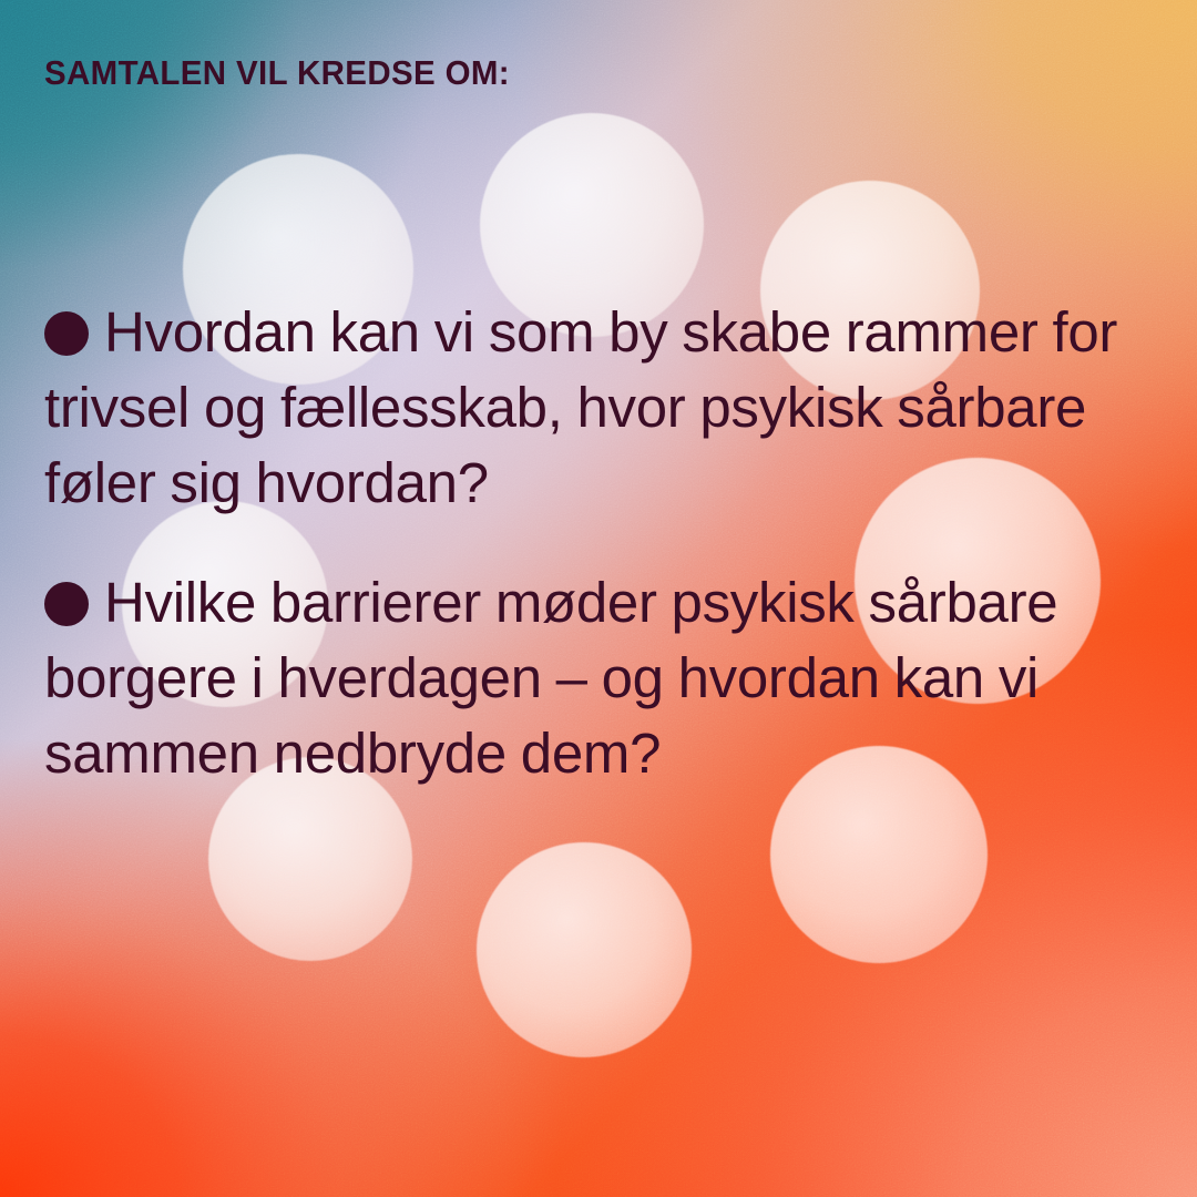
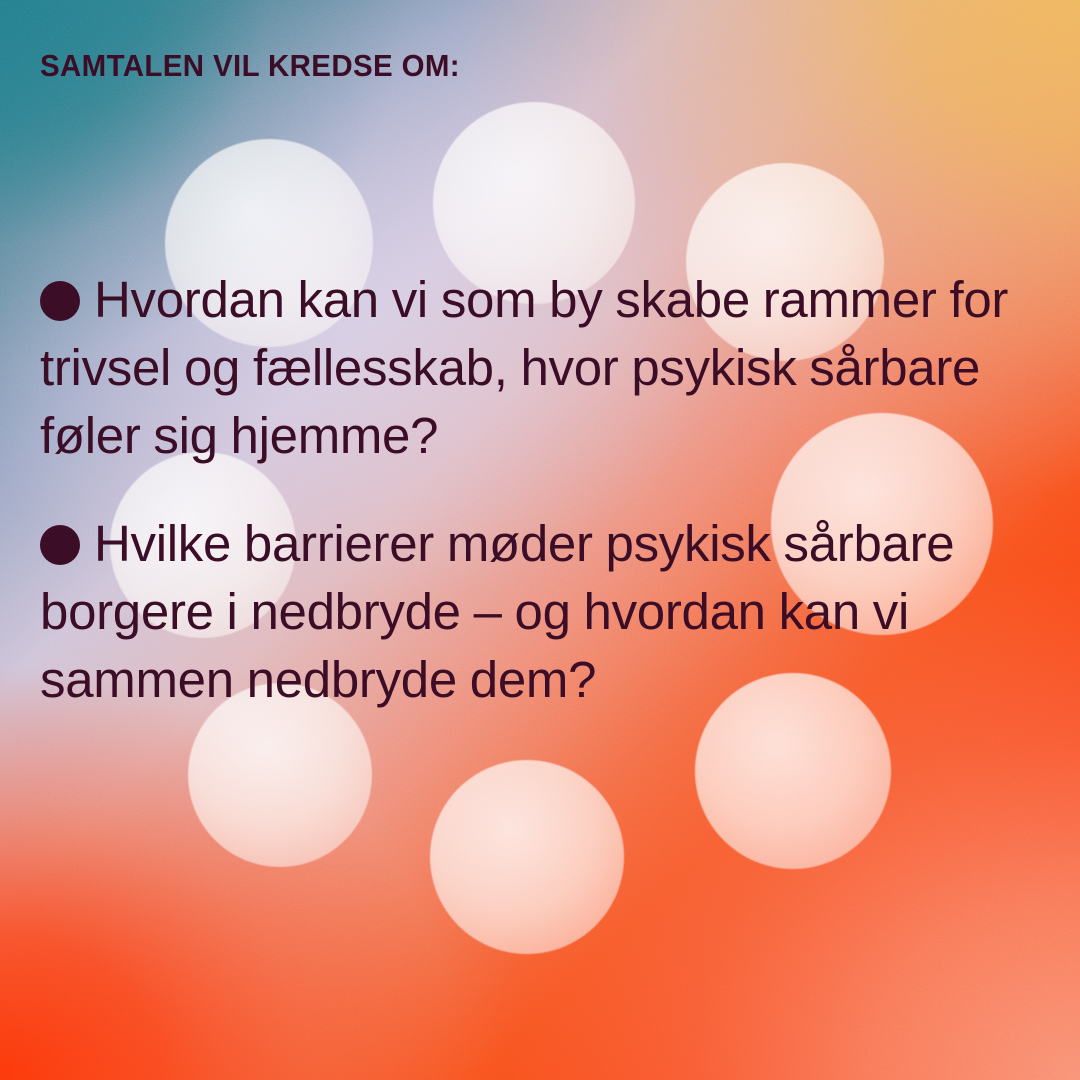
  SAMTALEN VIL KREDSE OM:
- Hvordan kan vi som by skabe rammer for trivsel og fællesskab, hvor psykisk sårbare føler sig hvordan?
+ Hvordan kan vi som by skabe rammer for trivsel og fællesskab, hvor psykisk sårbare føler sig hjemme?
- Hvilke barrierer møder psykisk sårbare borgere i hverdagen – og hvordan kan vi sammen nedbryde dem?
+ Hvilke barrierer møder psykisk sårbare borgere i nedbryde – og hvordan kan vi sammen nedbryde dem?
